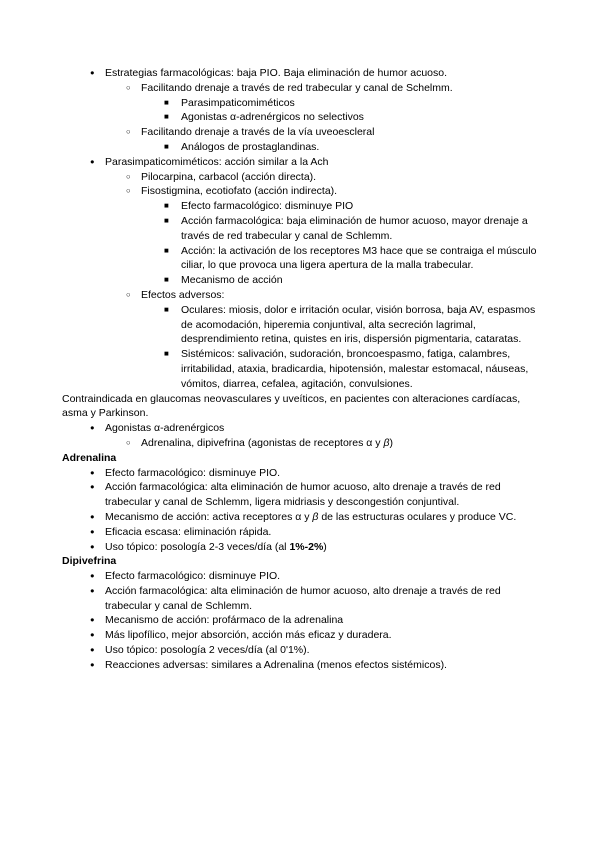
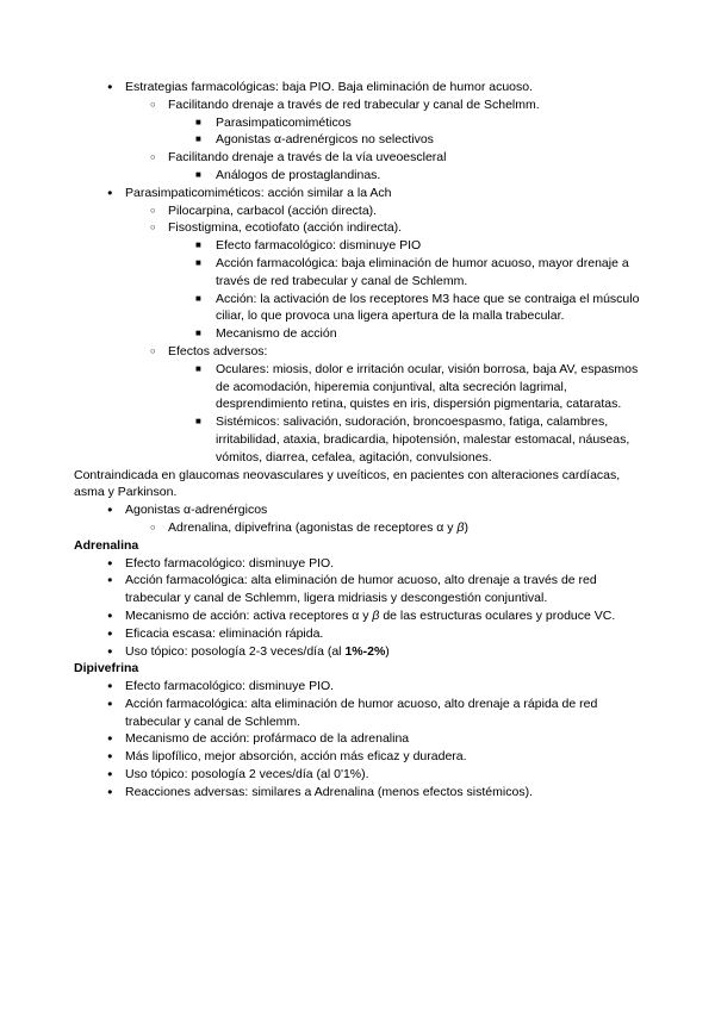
  ●
  Estrategias farmacológicas: baja PIO. Baja eliminación de humor acuoso.
  ○
  Facilitando drenaje a través de red trabecular y canal de Schelmm.
  ■
  Parasimpaticomiméticos
  ■
  Agonistas α-adrenérgicos no selectivos
  ○
  Facilitando drenaje a través de la vía uveoescleral
  ■
  Análogos de prostaglandinas.
  ●
  Parasimpaticomiméticos: acción similar a la Ach
  ○
  Pilocarpina, carbacol (acción directa).
  ○
  Fisostigmina, ecotiofato (acción indirecta).
  ■
  Efecto farmacológico: disminuye PIO
  ■
  Acción farmacológica: baja eliminación de humor acuoso, mayor drenaje a través de red trabecular y canal de Schlemm.
  ■
  Acción: la activación de los receptores M3 hace que se contraiga el músculo ciliar, lo que provoca una ligera apertura de la malla trabecular.
  ■
  Mecanismo de acción
  ○
  Efectos adversos:
  ■
  Oculares: miosis, dolor e irritación ocular, visión borrosa, baja AV, espasmos de acomodación, hiperemia conjuntival, alta secreción lagrimal, desprendimiento retina, quistes en iris, dispersión pigmentaria, cataratas.
  ■
  Sistémicos: salivación, sudoración, broncoespasmo, fatiga, calambres, irritabilidad, ataxia, bradicardia, hipotensión, malestar estomacal, náuseas, vómitos, diarrea, cefalea, agitación, convulsiones.
  Contraindicada en glaucomas neovasculares y uveíticos, en pacientes con alteraciones cardíacas, asma y Parkinson.
  ●
  Agonistas α-adrenérgicos
  ○
  Adrenalina, dipivefrina (agonistas de receptores α y β)
  Adrenalina
  ●
  Efecto farmacológico: disminuye PIO.
  ●
  Acción farmacológica: alta eliminación de humor acuoso, alto drenaje a través de red trabecular y canal de Schlemm, ligera midriasis y descongestión conjuntival.
  ●
  Mecanismo de acción: activa receptores α y β de las estructuras oculares y produce VC.
  ●
  Eficacia escasa: eliminación rápida.
  ●
  Uso tópico: posología 2-3 veces/día (al 1%-2%)
  Dipivefrina
  ●
  Efecto farmacológico: disminuye PIO.
  ●
- Acción farmacológica: alta eliminación de humor acuoso, alto drenaje a través de red trabecular y canal de Schlemm.
+ Acción farmacológica: alta eliminación de humor acuoso, alto drenaje a rápida de red trabecular y canal de Schlemm.
  ●
  Mecanismo de acción: profármaco de la adrenalina
  ●
  Más lipofílico, mejor absorción, acción más eficaz y duradera.
  ●
  Uso tópico: posología 2 veces/día (al 0'1%).
  ●
  Reacciones adversas: similares a Adrenalina (menos efectos sistémicos).
